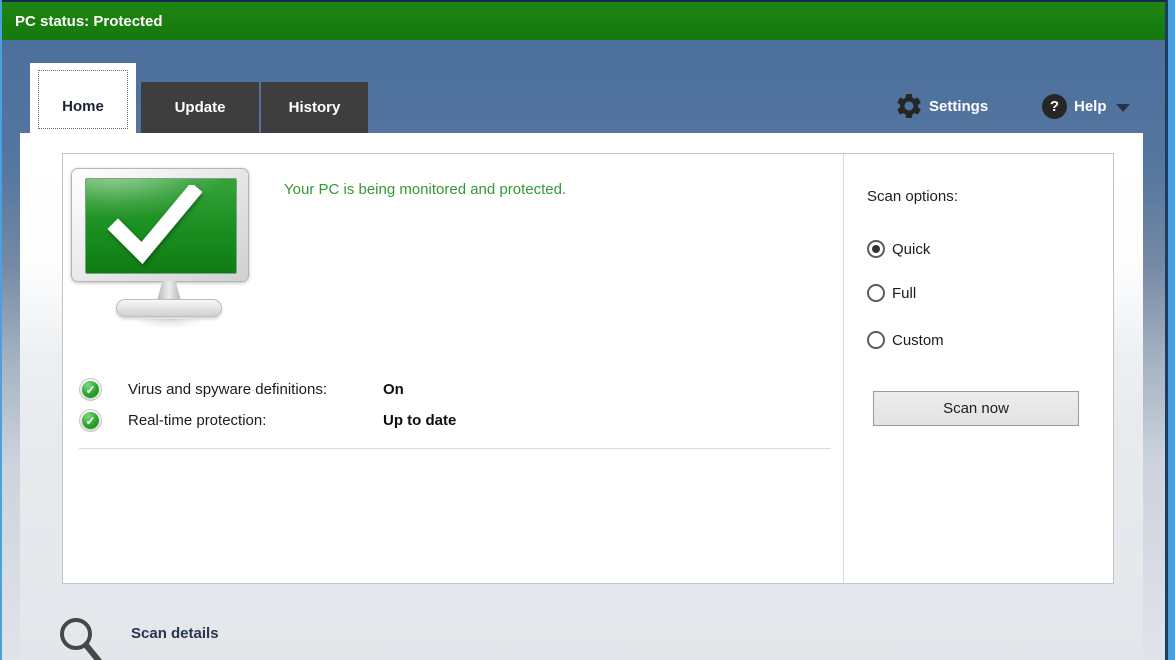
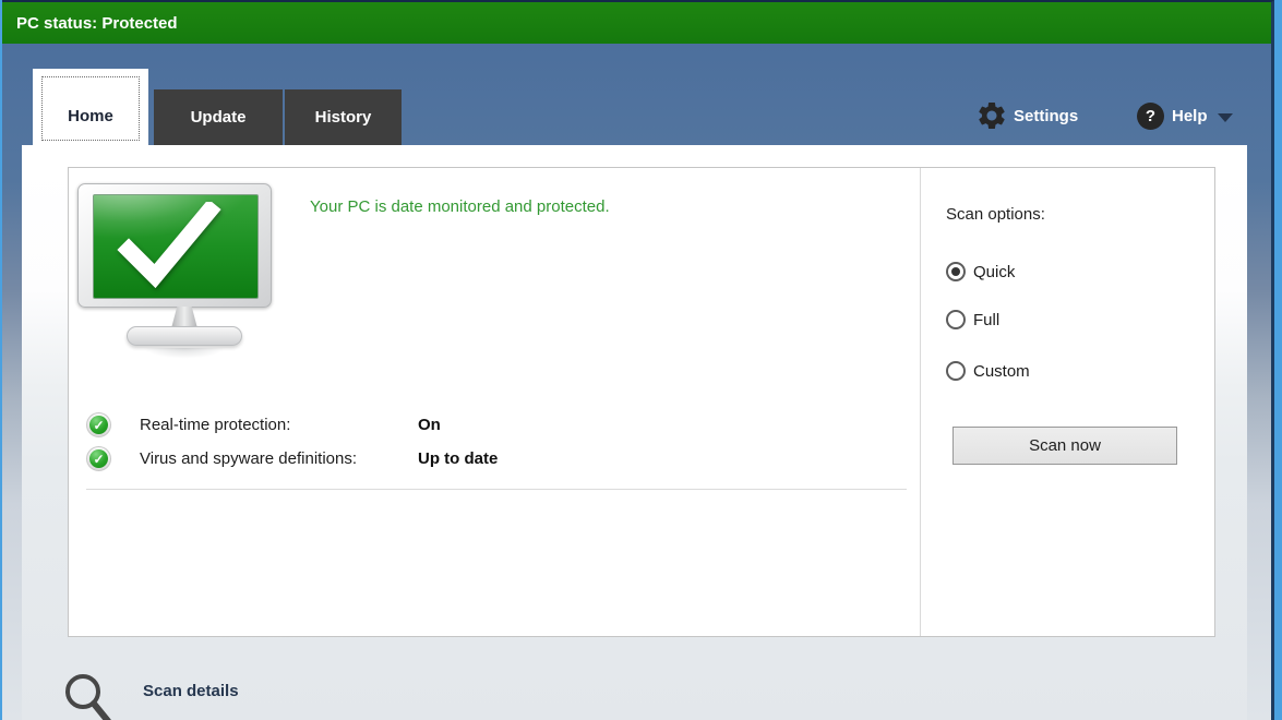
  PC status: Protected
  Home
  Update
  History
  Settings
  ?
  Help
- Your PC is being monitored and protected.
+ Your PC is date monitored and protected.
  ✓
- Virus and spyware definitions:
+ Real-time protection:
  On
  ✓
- Real-time protection:
+ Virus and spyware definitions:
  Up to date
  Scan options:
  Quick
  Full
  Custom
  Scan now
  Scan details
